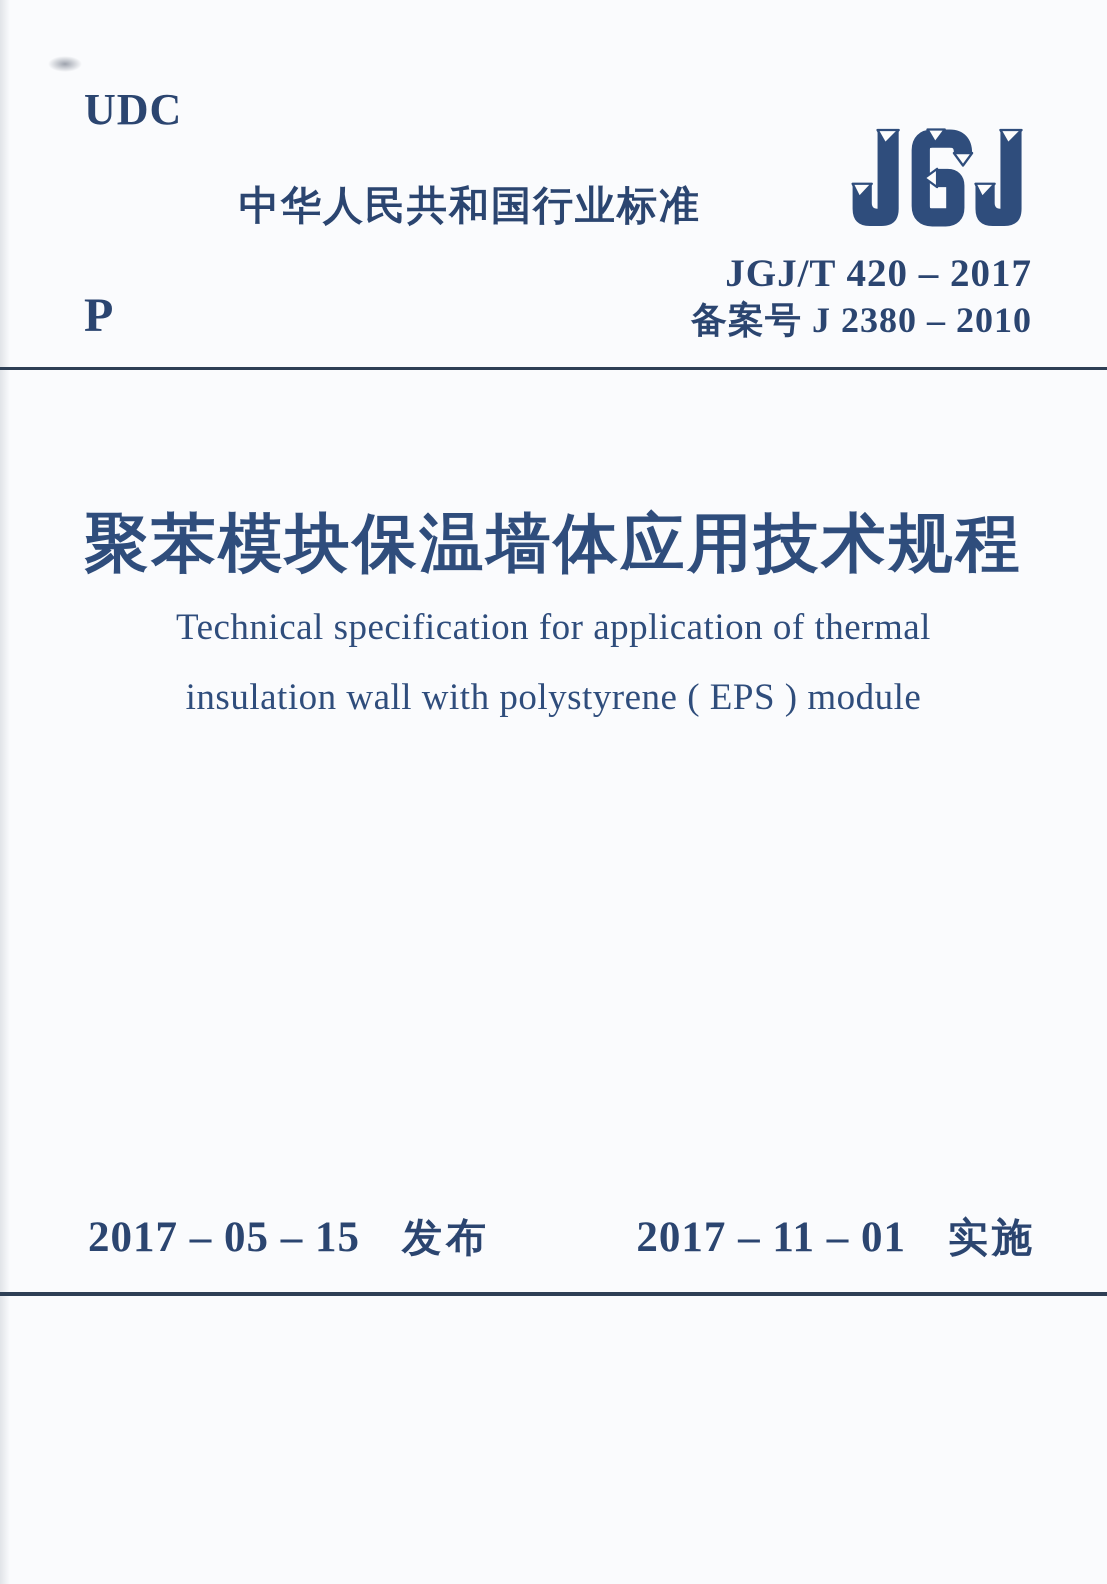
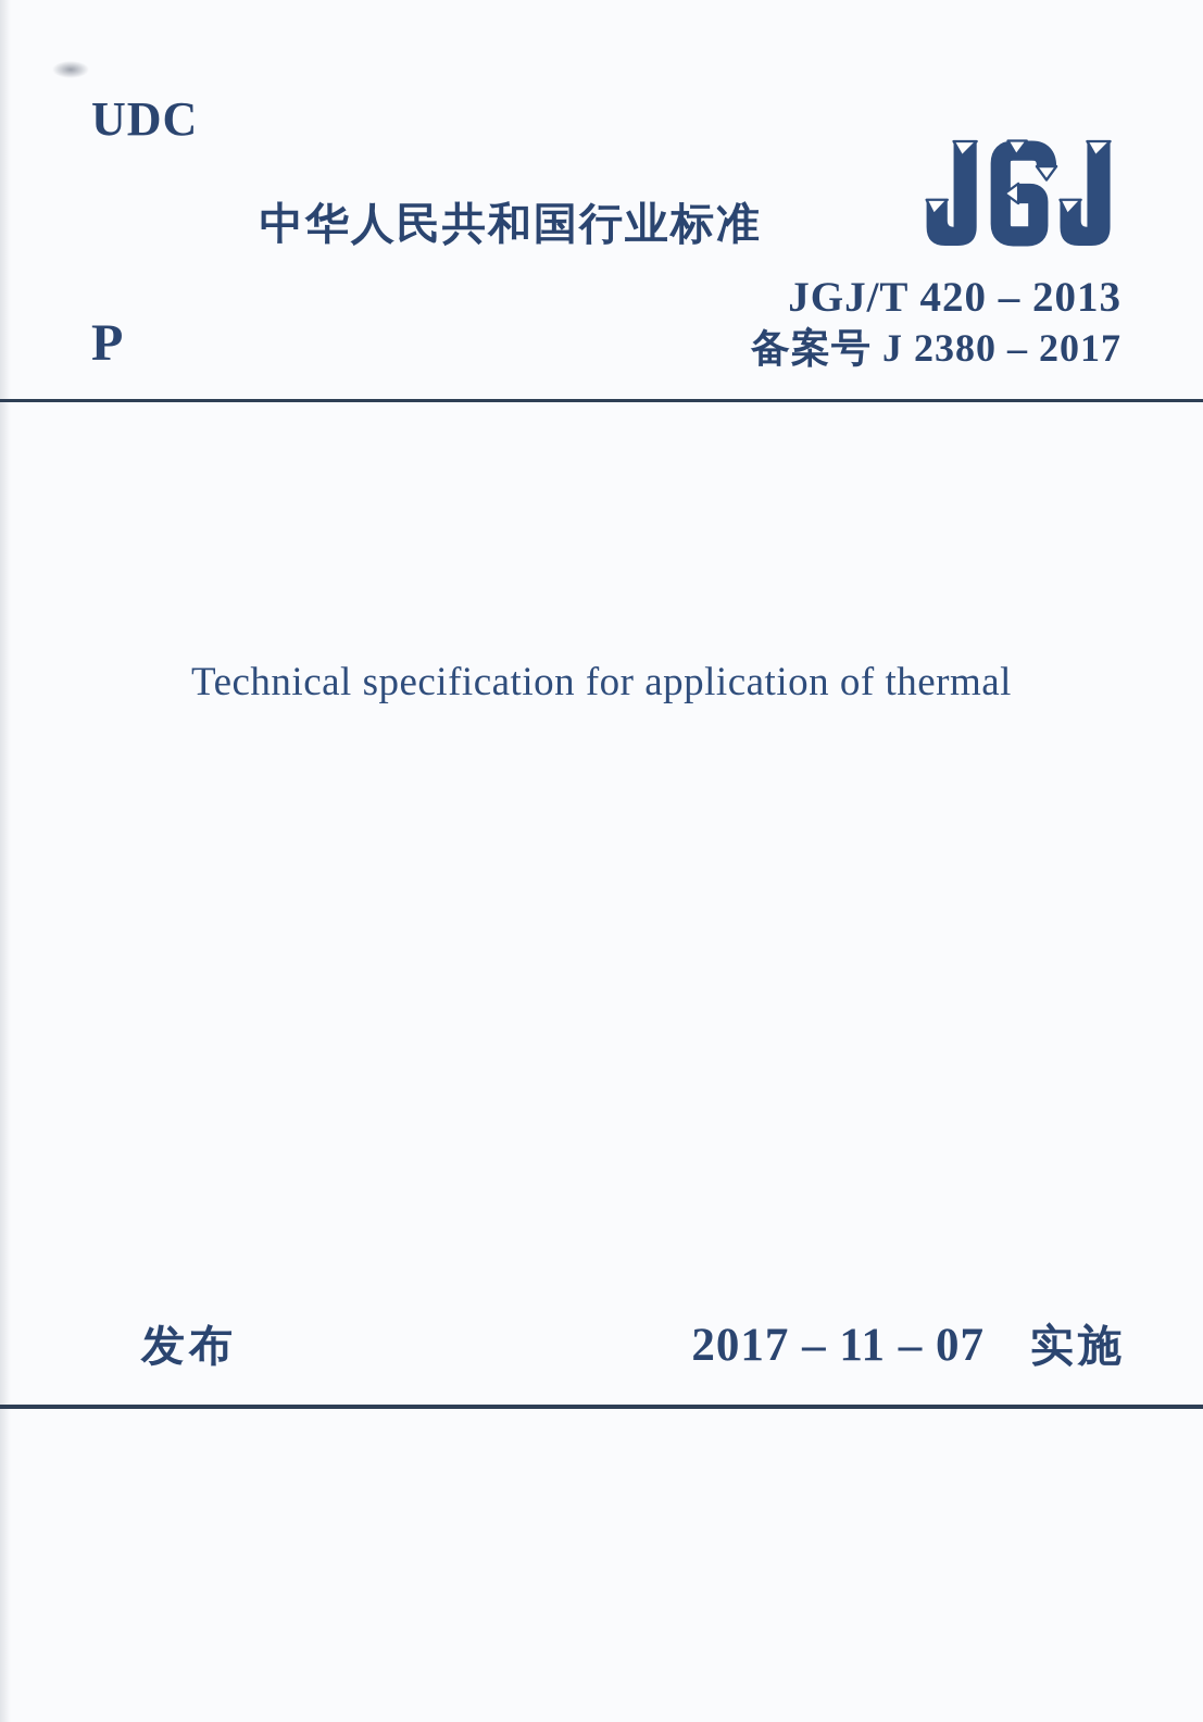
  UDC
  中华人民共和国行业标准
- JGJ/T 420 – 2017
+ JGJ/T 420 – 2013
- 备案号 J 2380 – 2010
+ 备案号 J 2380 – 2017
  P
- 聚苯模块保温墙体应用技术规程
  Technical specification for application of thermal
- insulation wall with polystyrene ( EPS ) module
- 2017 – 05 – 15
  发布
- 2017 – 11 – 01
+ 2017 – 11 – 07
  实施
